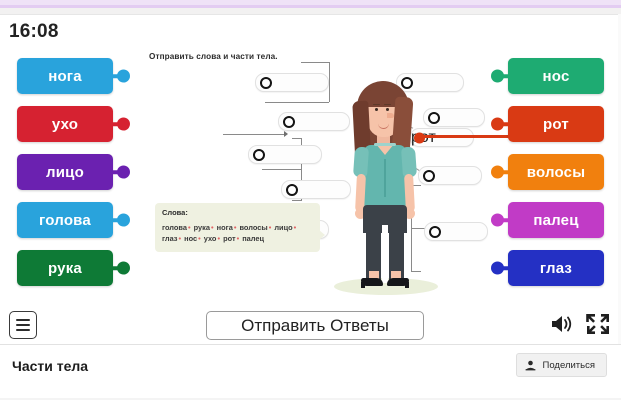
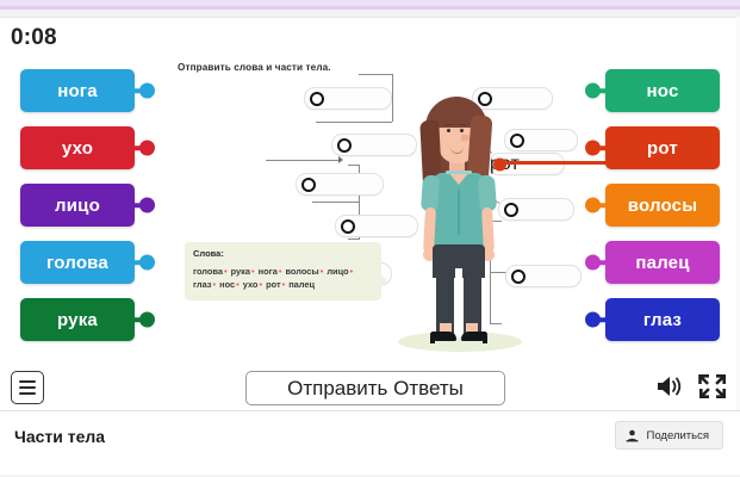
- 16:08
+ 0:08
  Отправить слова и части тела.
  Слова:
  голова• рука• нога• волосы• лицо• глаз• нос• ухо• рот• палец
  нога
  ухо
  лицо
  голова
  рука
  нос
  рот
  волосы
  палец
  глаз
  Отправить Ответы
  Части тела
  Поделиться
